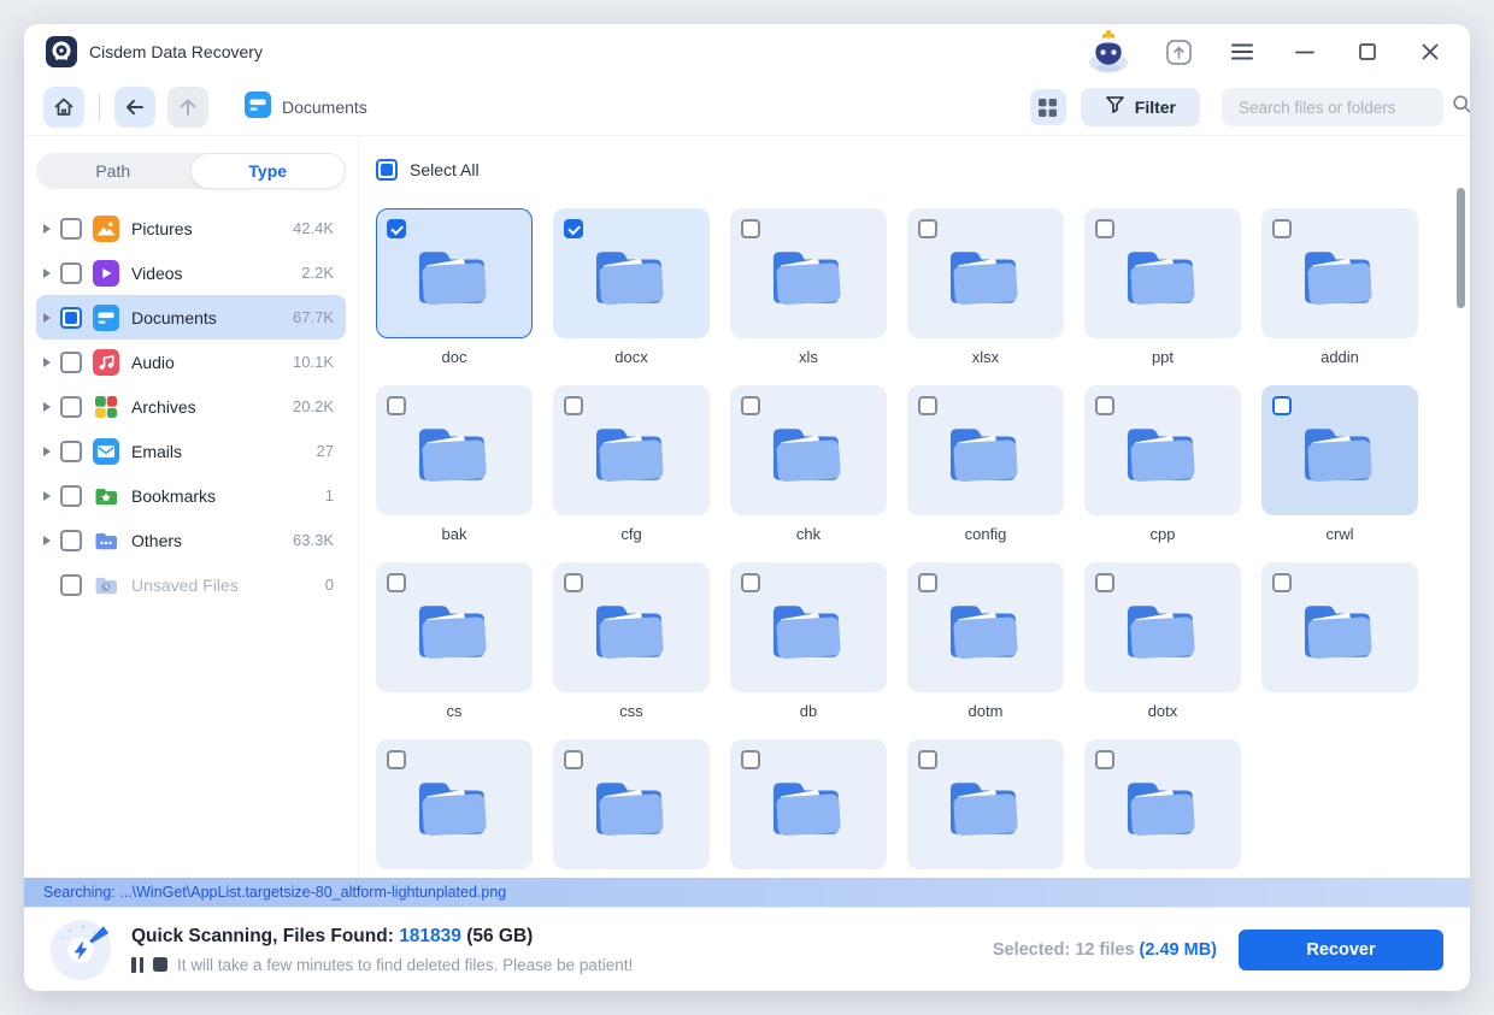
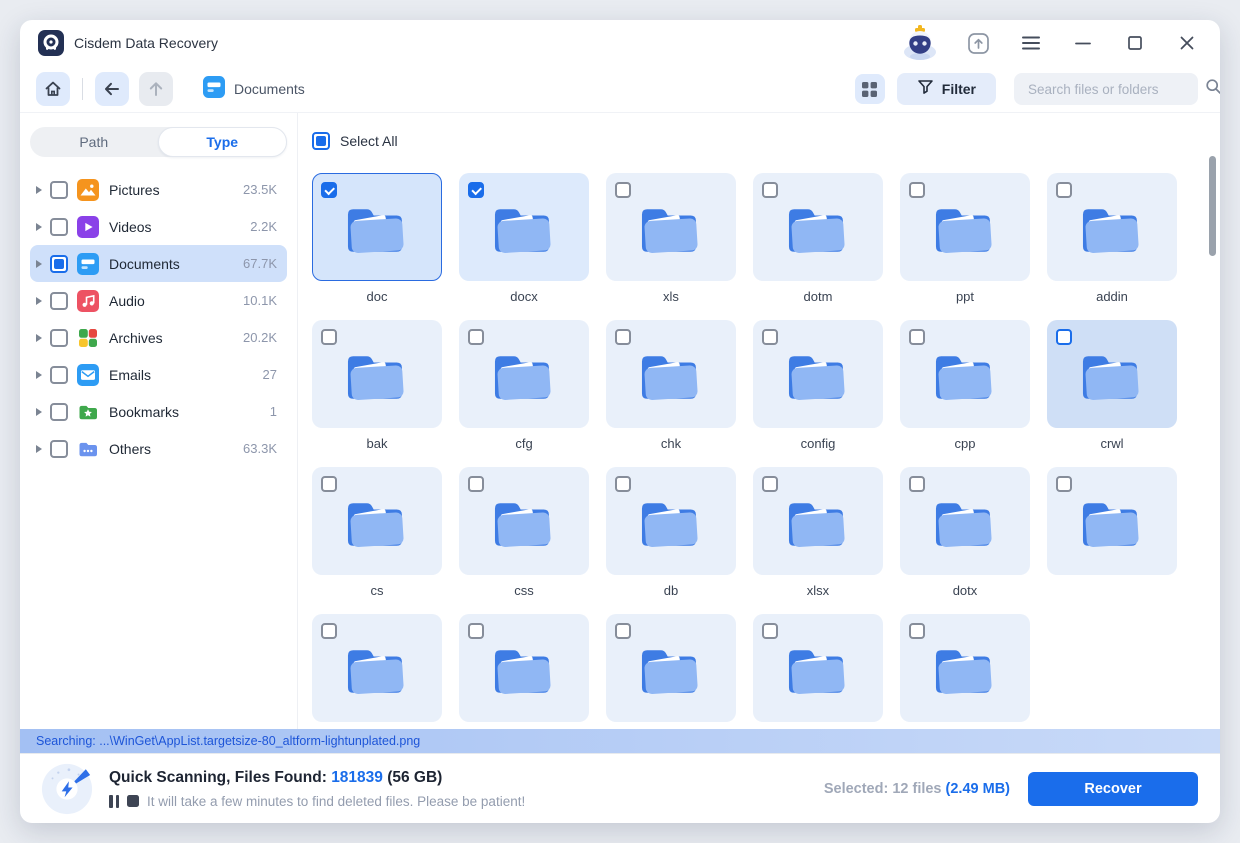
  Cisdem Data Recovery
  Documents
  Filter
  Search files or folders
  Path
  Type
  Pictures
- 42.4K
+ 23.5K
  Videos
  2.2K
  Documents
  67.7K
  Audio
  10.1K
  Archives
  20.2K
  Emails
  27
  Bookmarks
  1
  Others
  63.3K
- Unsaved Files
- 0
  Select All
  doc
  docx
  xls
- xlsx
+ dotm
  ppt
  addin
  bak
  cfg
  chk
  config
  cpp
  crwl
  cs
  css
  db
- dotm
+ xlsx
  dotx
  Searching: ...\WinGet\AppList.targetsize-80_altform-lightunplated.png
  Quick Scanning, Files Found: 181839 (56 GB)
  It will take a few minutes to find deleted files. Please be patient!
  Selected: 12 files (2.49 MB)
  Recover
